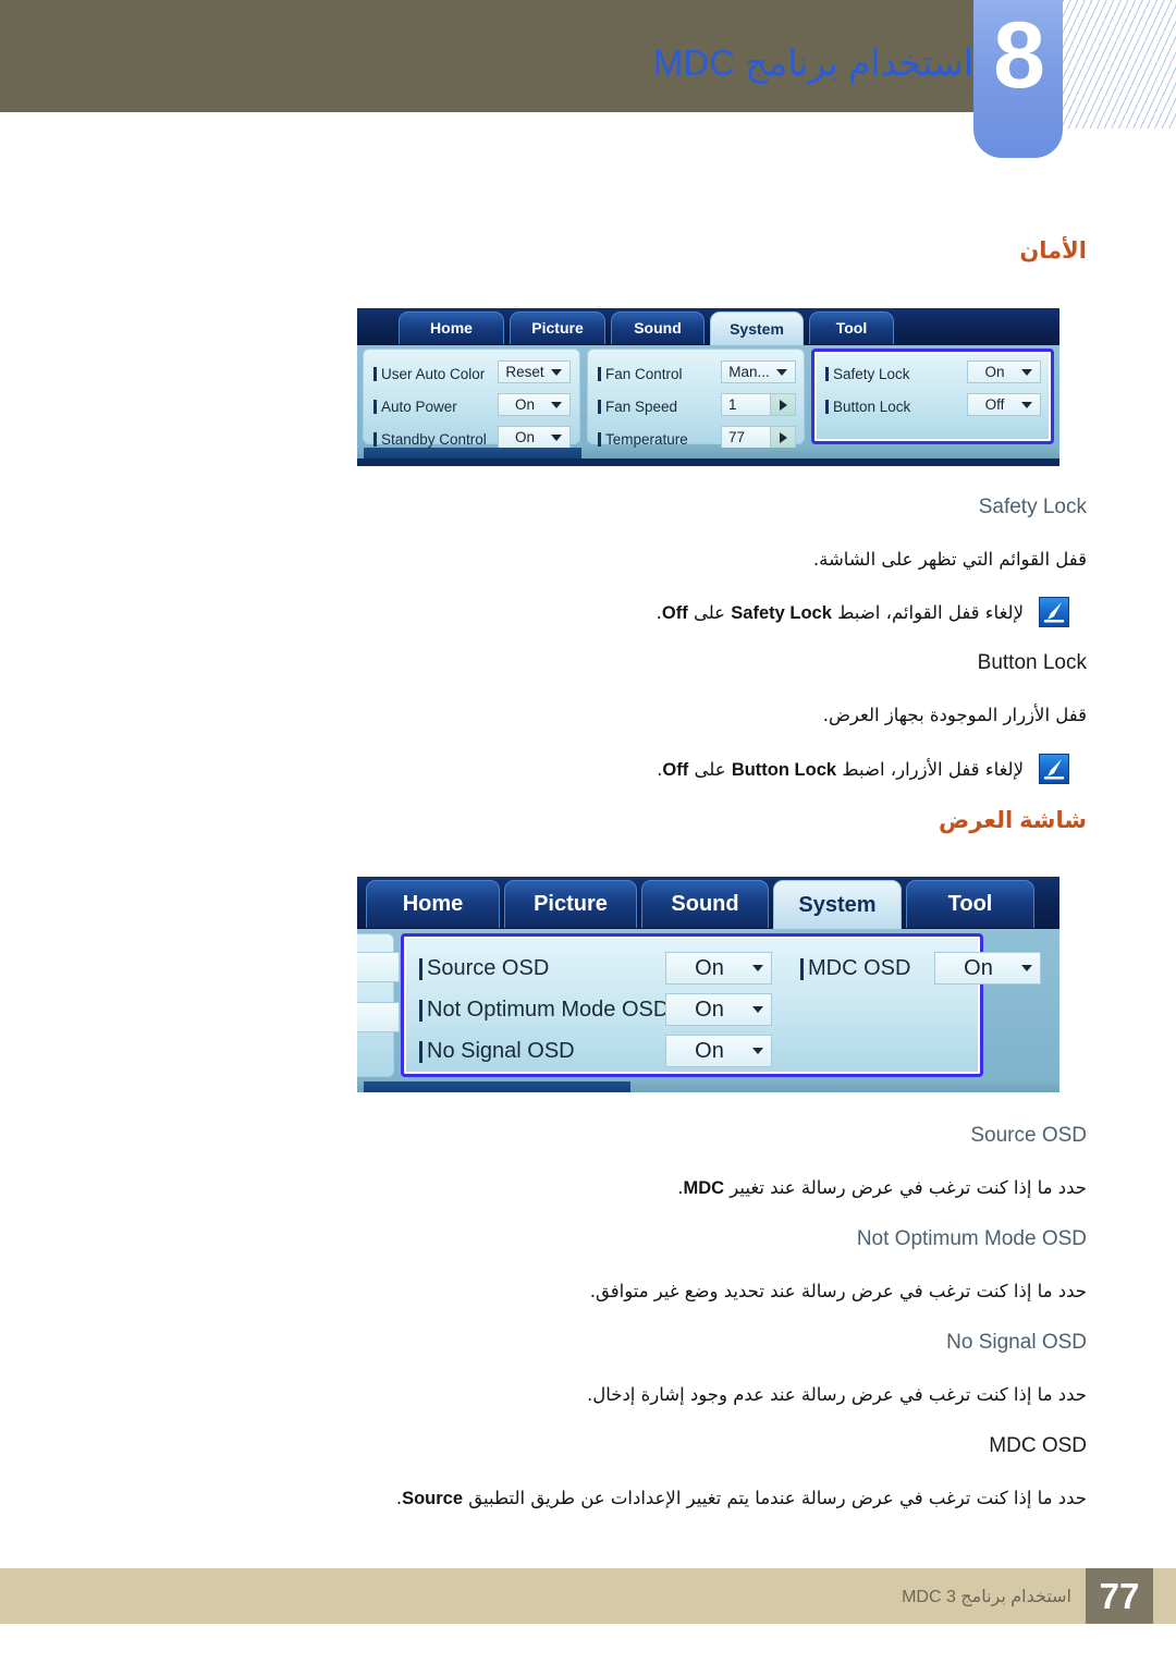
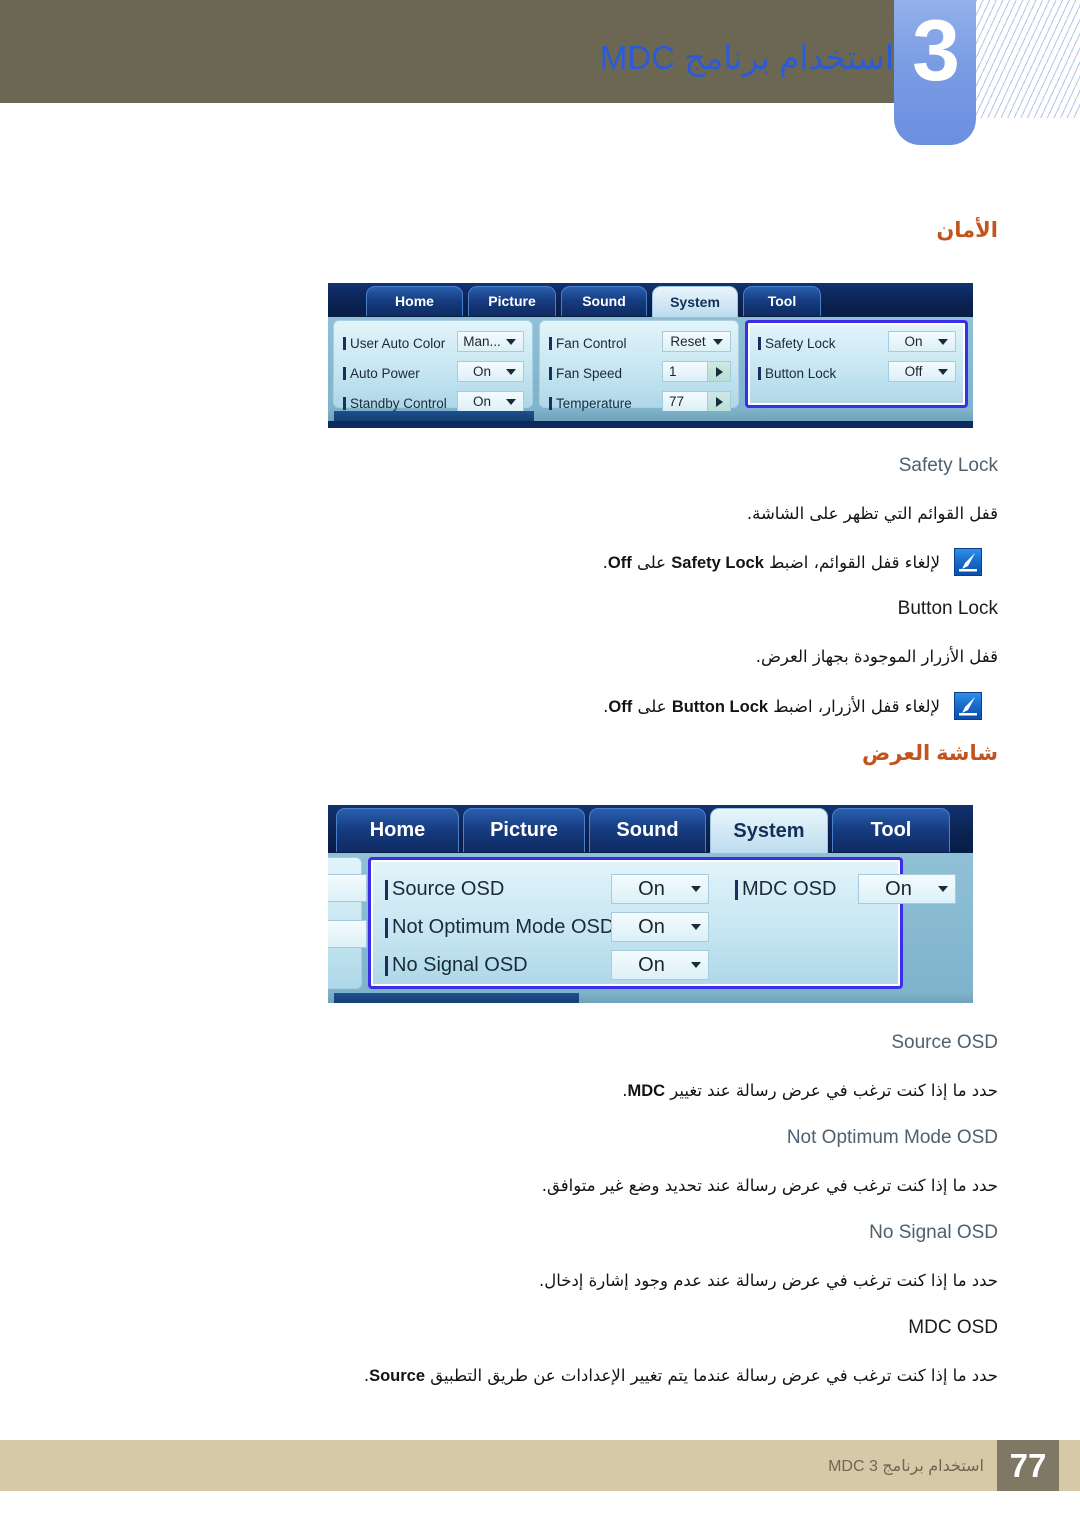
- 8
+ 3
  استخدام برنامج MDC
  الأمان
  Home
  Picture
  Sound
  System
  Tool
  User Auto Color
- Reset
+ Man...
  Auto Power
  On
  Standby Control
  On
  Fan Control
- Man...
+ Reset
  Fan Speed
  1
  Temperature
  77
  Safety Lock
  On
  Button Lock
  Off
  Safety Lock
  قفل القوائم التي تظهر على الشاشة.
  لإلغاء قفل القوائم، اضبط Safety Lock على Off.
  Button Lock
  قفل الأزرار الموجودة بجهاز العرض.
  لإلغاء قفل الأزرار، اضبط Button Lock على Off.
  شاشة العرض
  Home
  Picture
  Sound
  System
  Tool
  Source OSD
  On
  Not Optimum Mode OSD
  On
  No Signal OSD
  On
  MDC OSD
  On
  Source OSD
  حدد ما إذا كنت ترغب في عرض رسالة عند تغيير MDC.
  Not Optimum Mode OSD
  حدد ما إذا كنت ترغب في عرض رسالة عند تحديد وضع غير متوافق.
  No Signal OSD
  حدد ما إذا كنت ترغب في عرض رسالة عند عدم وجود إشارة إدخال.
  MDC OSD
  حدد ما إذا كنت ترغب في عرض رسالة عندما يتم تغيير الإعدادات عن طريق التطبيق Source.
  استخدام برنامج MDC 3
  77
